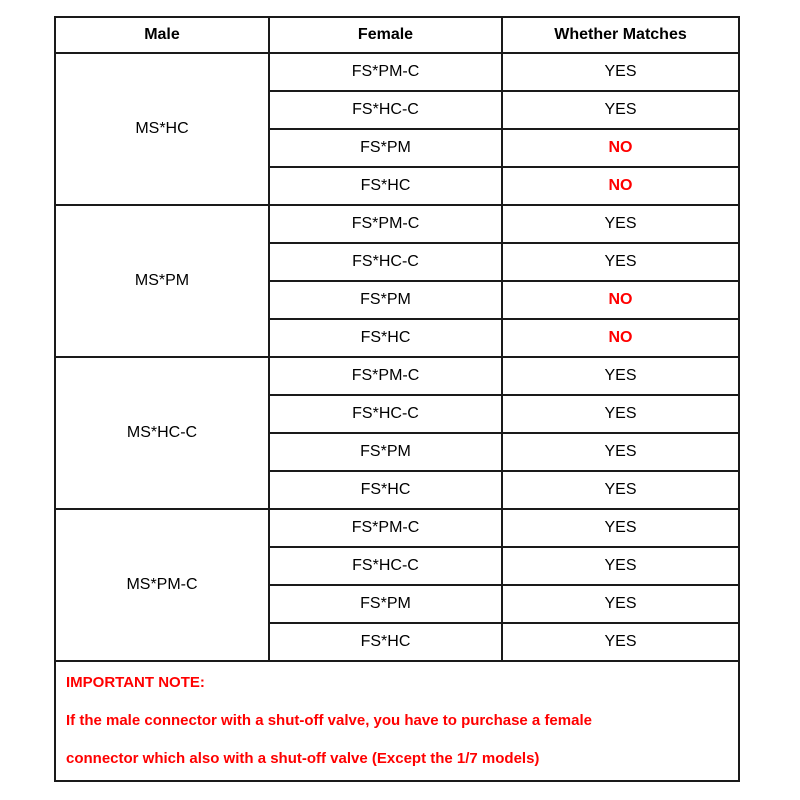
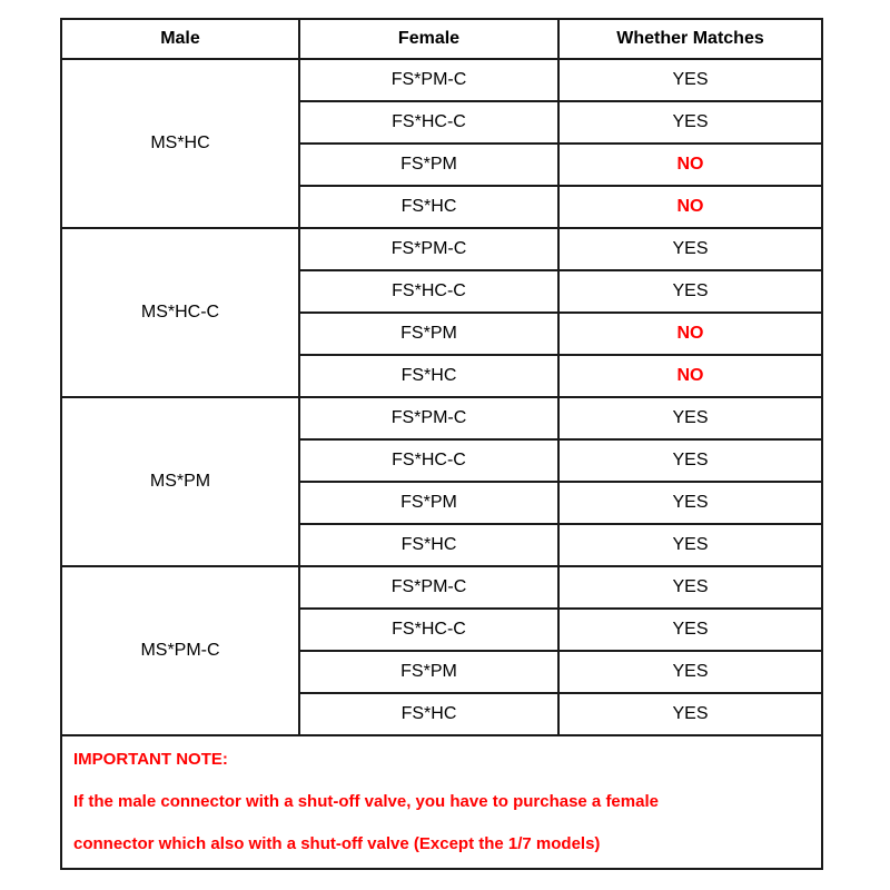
  Male	Female	Whether Matches
  MS*HC	FS*PM-C	YES
  FS*HC-C	YES
  FS*PM	NO
  FS*HC	NO
- MS*PM	FS*PM-C	YES
+ MS*HC-C	FS*PM-C	YES
  FS*HC-C	YES
  FS*PM	NO
  FS*HC	NO
- MS*HC-C	FS*PM-C	YES
+ MS*PM	FS*PM-C	YES
  FS*HC-C	YES
  FS*PM	YES
  FS*HC	YES
  MS*PM-C	FS*PM-C	YES
  FS*HC-C	YES
  FS*PM	YES
  FS*HC	YES
  IMPORTANT NOTE: If the male connector with a shut-off valve, you have to purchase a female connector which also with a shut-off valve (Except the 1/7 models)
